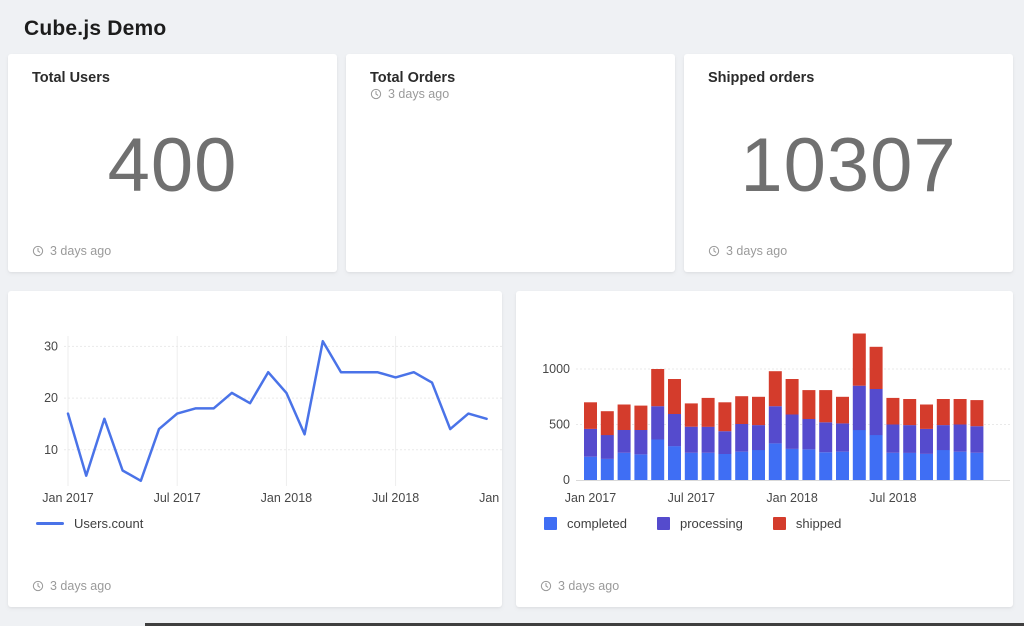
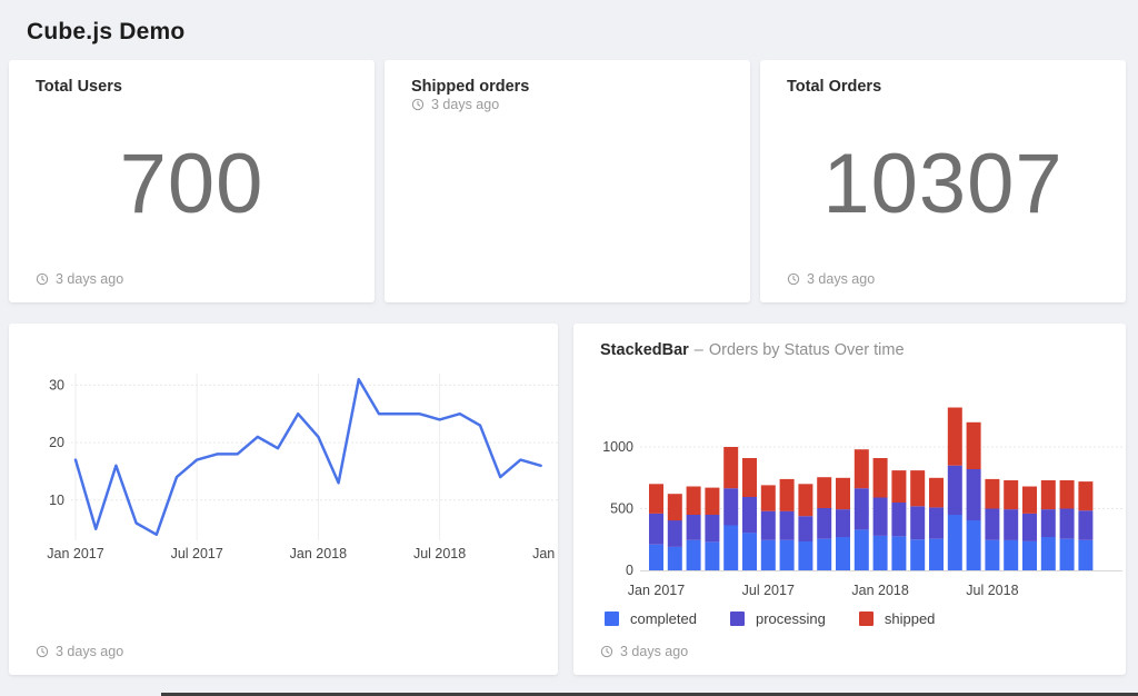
  Cube.js Demo
  Total Users
- 400
+ 700
  3 days ago
- Total Orders
+ Shipped orders
  3 days ago
- Shipped orders
+ Total Orders
  10307
  3 days ago
  Jan 2017
  Jul 2017
  Jan 2018
  Jul 2018
  10
  20
  30
- Users.count
  3 days ago
+ StackedBar – Orders by Status Over time
  0
  500
  1000
  Jan 2017
  Jul 2017
  Jan 2018
  Jul 2018
  completed
  processing
  shipped
  3 days ago
